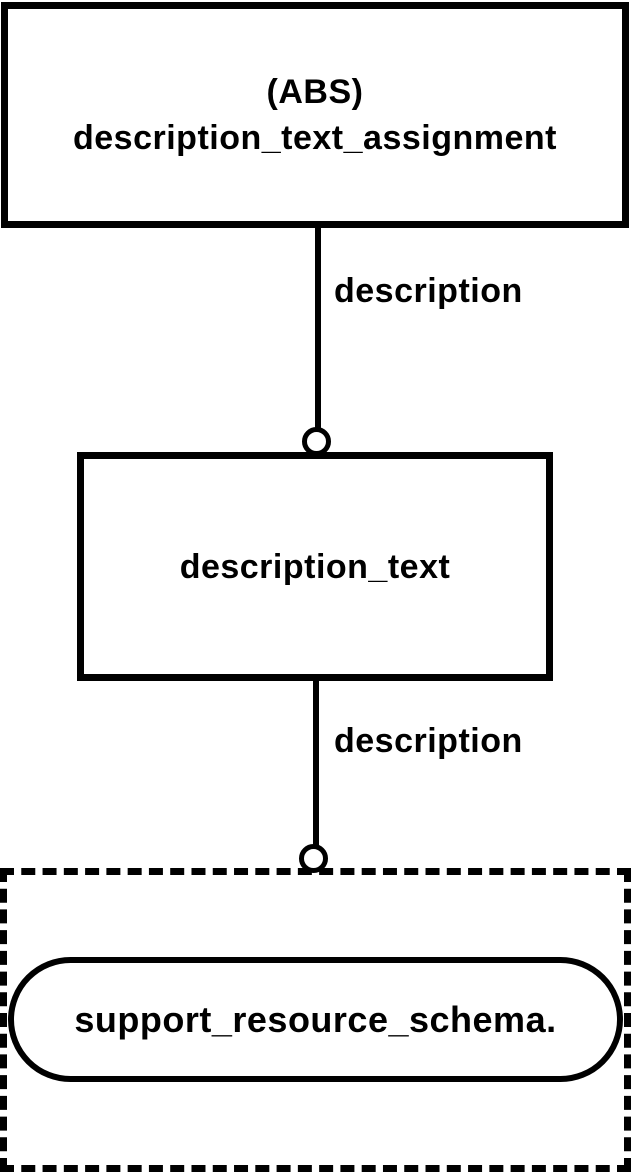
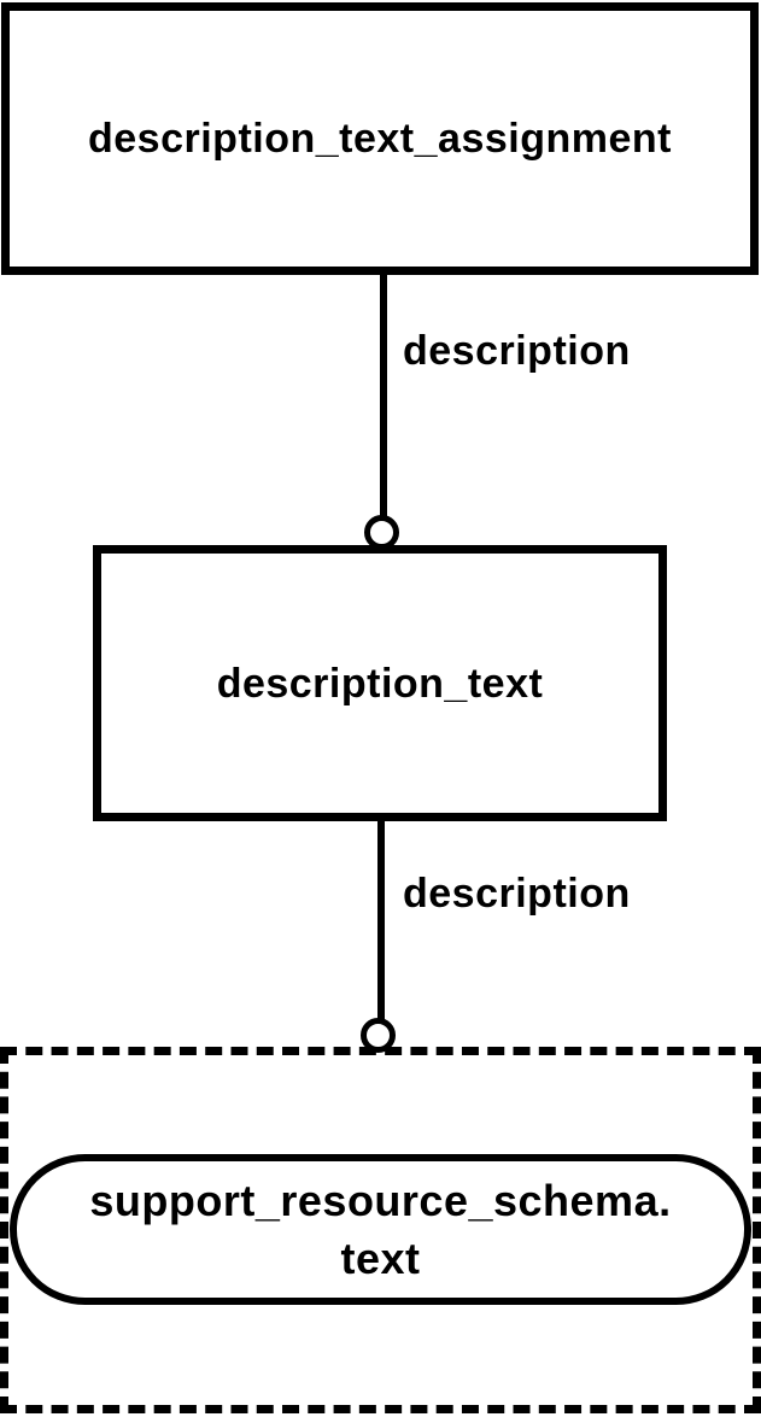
- (ABS)
  description_text_assignment
  description
  description_text
  description
  support_resource_schema.
+ text
